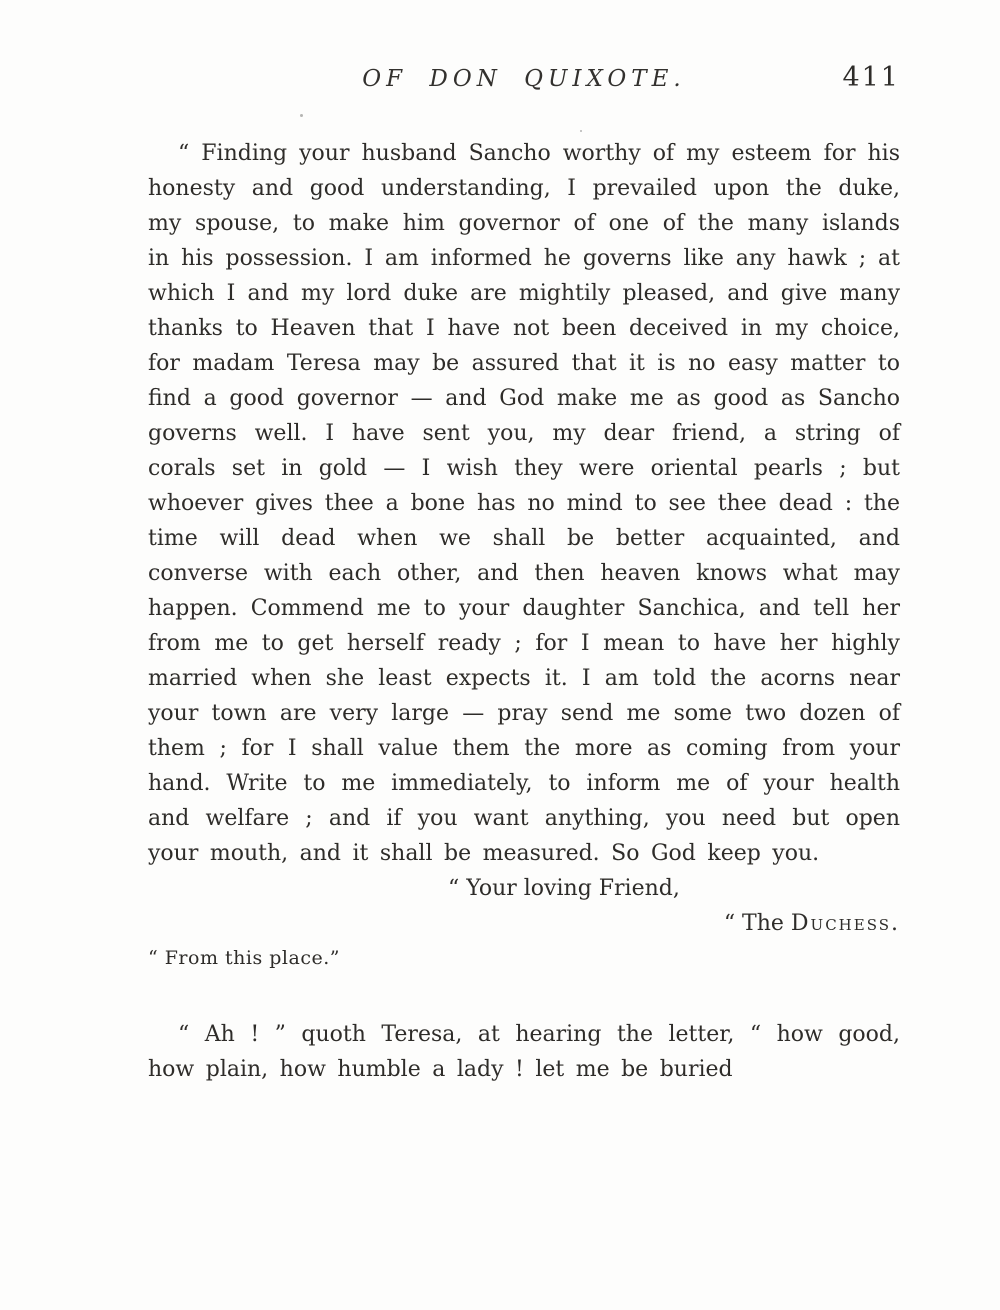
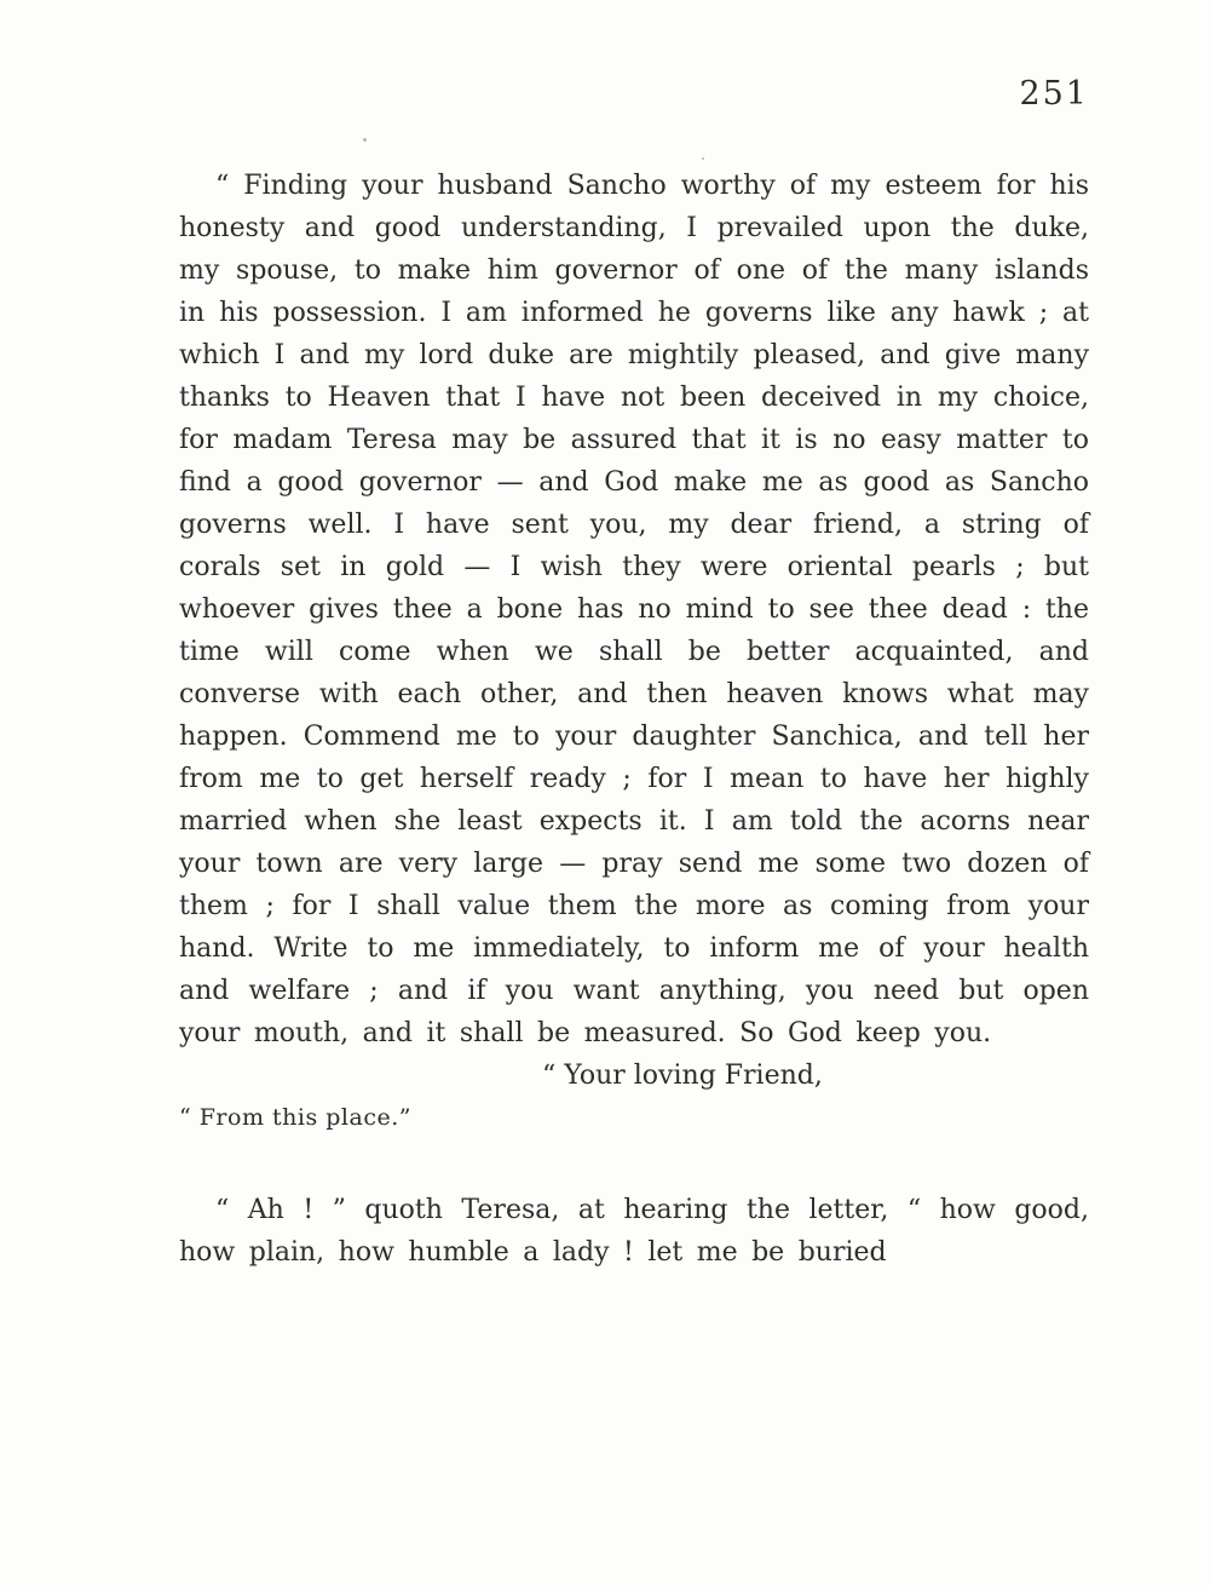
- OF DON QUIXOTE.
- 411
+ 251
- “ Finding your husband Sancho worthy of my esteem for his honesty and good understanding, I prevailed upon the duke, my spouse, to make him governor of one of the many islands in his possession. I am informed he governs like any hawk ; at which I and my lord duke are mightily pleased, and give many thanks to Heaven that I have not been deceived in my choice, for madam Teresa may be assured that it is no easy matter to find a good governor — and God make me as good as Sancho governs well. I have sent you, my dear friend, a string of corals set in gold — I wish they were oriental pearls ; but whoever gives thee a bone has no mind to see thee dead : the time will dead when we shall be better acquainted, and converse with each other, and then heaven knows what may happen. Commend me to your daughter Sanchica, and tell her from me to get herself ready ; for I mean to have her highly married when she least expects it. I am told the acorns near your town are very large — pray send me some two dozen of them ; for I shall value them the more as coming from your hand. Write to me immediately, to inform me of your health and welfare ; and if you want anything, you need but open your mouth, and it shall be measured. So God keep you.
+ “ Finding your husband Sancho worthy of my esteem for his honesty and good understanding, I prevailed upon the duke, my spouse, to make him governor of one of the many islands in his possession. I am informed he governs like any hawk ; at which I and my lord duke are mightily pleased, and give many thanks to Heaven that I have not been deceived in my choice, for madam Teresa may be assured that it is no easy matter to find a good governor — and God make me as good as Sancho governs well. I have sent you, my dear friend, a string of corals set in gold — I wish they were oriental pearls ; but whoever gives thee a bone has no mind to see thee dead : the time will come when we shall be better acquainted, and converse with each other, and then heaven knows what may happen. Commend me to your daughter Sanchica, and tell her from me to get herself ready ; for I mean to have her highly married when she least expects it. I am told the acorns near your town are very large — pray send me some two dozen of them ; for I shall value them the more as coming from your hand. Write to me immediately, to inform me of your health and welfare ; and if you want anything, you need but open your mouth, and it shall be measured. So God keep you.
  “ Your loving Friend,
- “ The Duchess.
  “ From this place.”
  “ Ah ! ” quoth Teresa, at hearing the letter, “ how good, how plain, how humble a lady ! let me be buried
